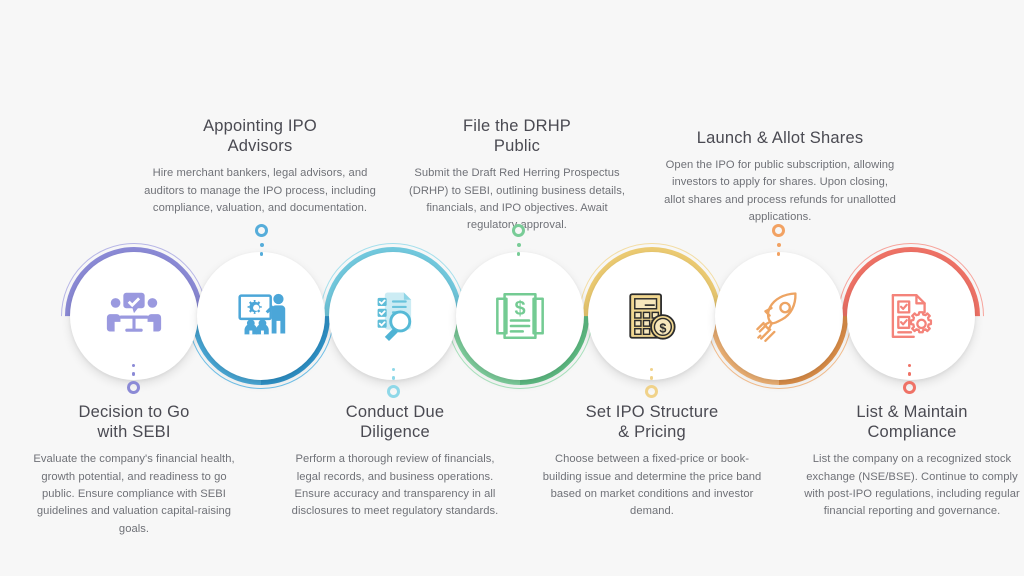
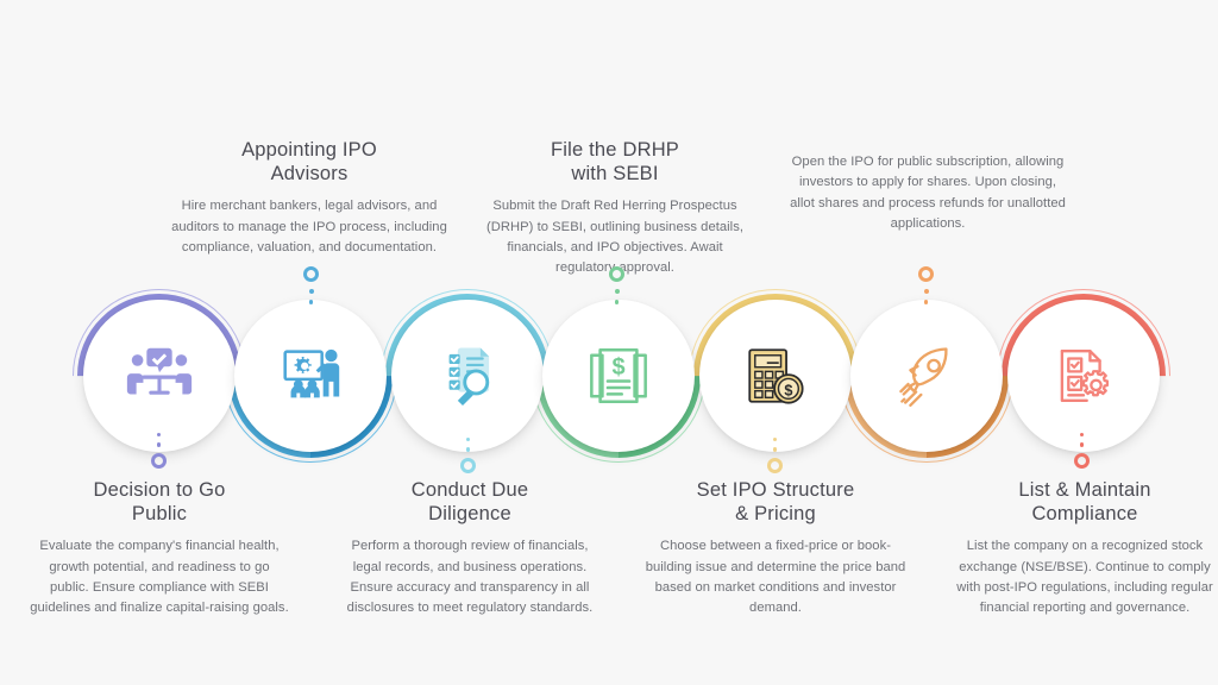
  Appointing IPO
  Advisors
  Hire merchant bankers, legal advisors, and auditors to manage the IPO process, including compliance, valuation, and documentation.
  File the DRHP
- Public
+ with SEBI
  Submit the Draft Red Herring Prospectus (DRHP) to SEBI, outlining business details, financials, and IPO objectives. Await regulatory approval.
- Launch & Allot Shares
  Open the IPO for public subscription, allowing investors to apply for shares. Upon closing, allot shares and process refunds for unallotted applications.
  Decision to Go
- with SEBI
+ Public
- Evaluate the company's financial health, growth potential, and readiness to go public. Ensure compliance with SEBI guidelines and valuation capital-raising goals.
+ Evaluate the company's financial health, growth potential, and readiness to go public. Ensure compliance with SEBI guidelines and finalize capital-raising goals.
  Conduct Due
  Diligence
  Perform a thorough review of financials, legal records, and business operations. Ensure accuracy and transparency in all disclosures to meet regulatory standards.
  Set IPO Structure
  & Pricing
  Choose between a fixed-price or book-building issue and determine the price band based on market conditions and investor demand.
  List & Maintain
  Compliance
  List the company on a recognized stock exchange (NSE/BSE). Continue to comply with post-IPO regulations, including regular financial reporting and governance.
  $
  $
